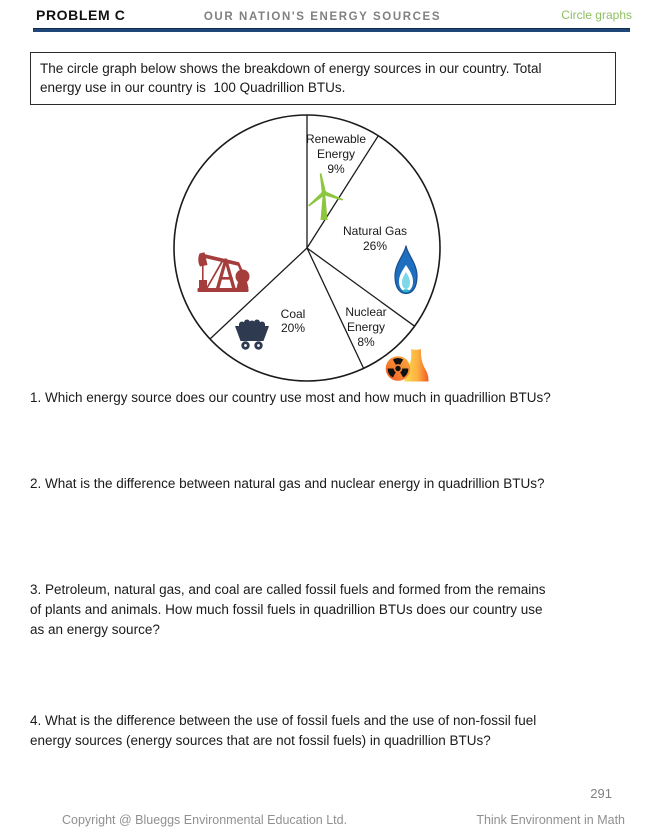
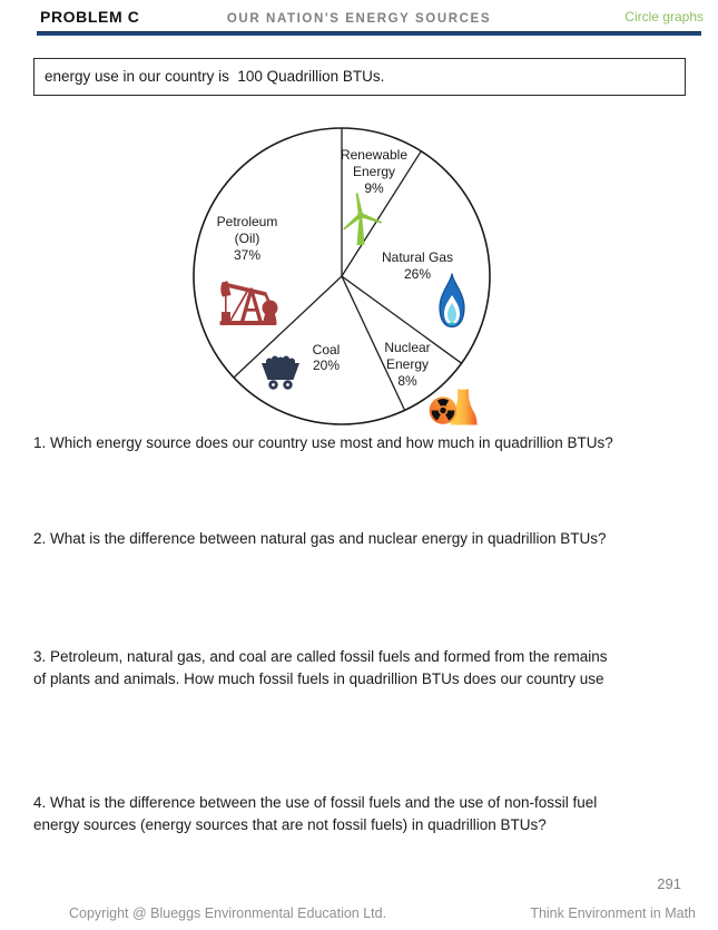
  PROBLEM C
  OUR NATION'S ENERGY SOURCES
  Circle graphs
- The circle graph below shows the breakdown of energy sources in our country. Total
  energy use in our country is 100 Quadrillion BTUs.
  Renewable
  Energy
  9%
  Natural Gas
  26%
  Nuclear
  Energy
  8%
  Coal
  20%
+ Petroleum
+ (Oil)
+ 37%
  1. Which energy source does our country use most and how much in quadrillion BTUs?
  2. What is the difference between natural gas and nuclear energy in quadrillion BTUs?
  3. Petroleum, natural gas, and coal are called fossil fuels and formed from the remains
  of plants and animals. How much fossil fuels in quadrillion BTUs does our country use
- as an energy source?
  4. What is the difference between the use of fossil fuels and the use of non-fossil fuel
  energy sources (energy sources that are not fossil fuels) in quadrillion BTUs?
  291
  Copyright @ Blueggs Environmental Education Ltd.
  Think Environment in Math
